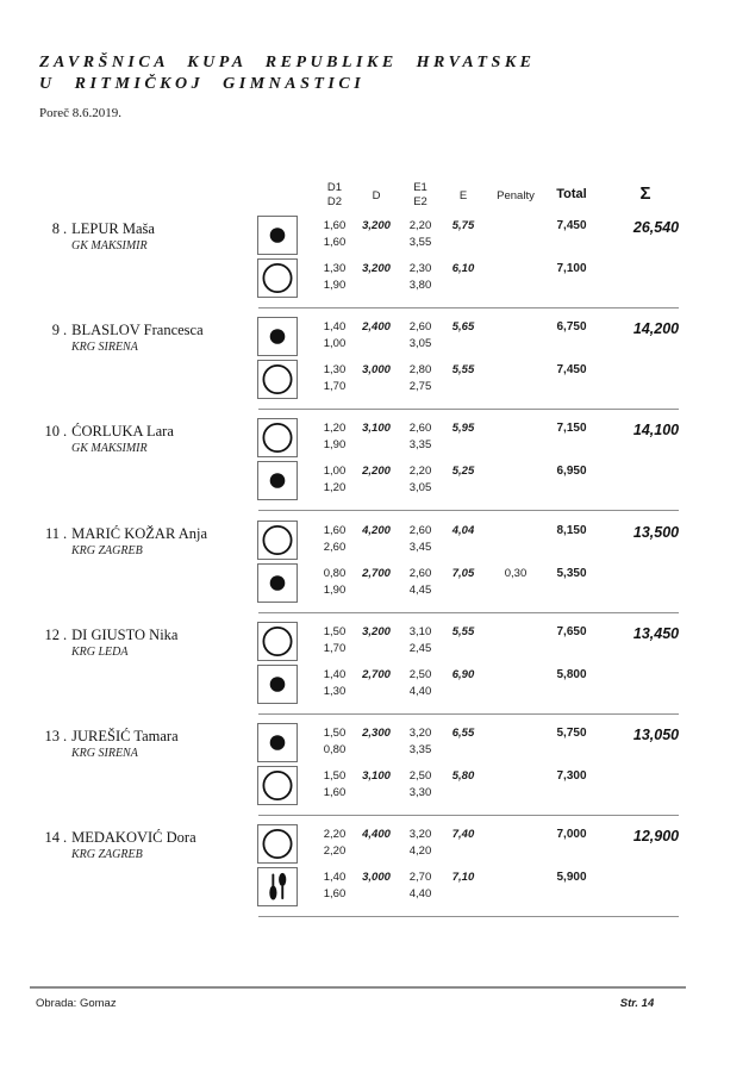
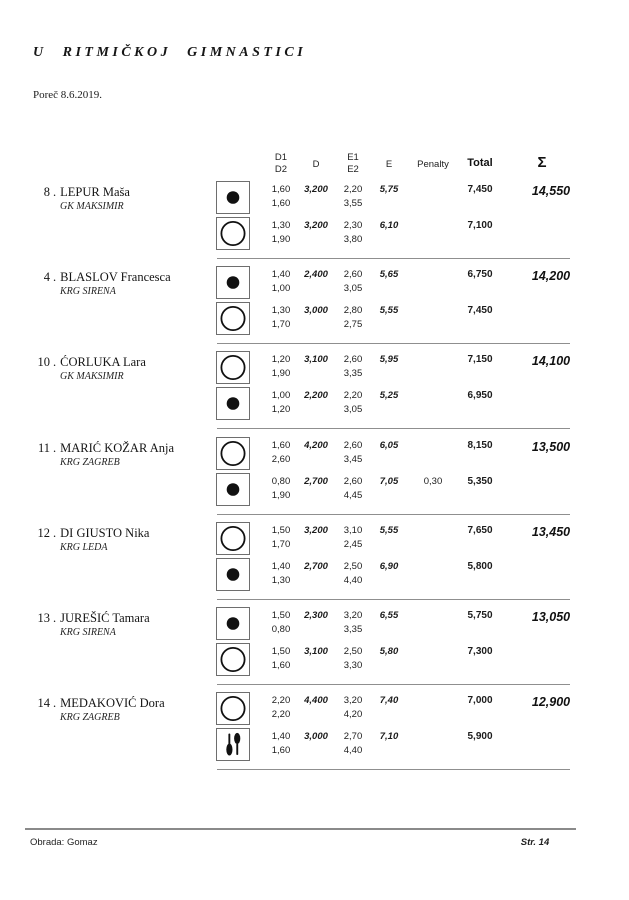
- ZAVRŠNICA KUPA REPUBLIKE HRVATSKE
  U RITMIČKOJ GIMNASTICI
  Poreč 8.6.2019.
  D1
  D2
  D
  E1
  E2
  E
  Penalty
  Total
  Σ
  8
  .
  LEPUR Maša
  GK MAKSIMIR
- 26,540
+ 14,550
  1,60
  1,60
  3,200
  2,20
  3,55
  5,75
  7,450
  1,30
  1,90
  3,200
  2,30
  3,80
  6,10
  7,100
- 9
+ 4
  .
  BLASLOV Francesca
  KRG SIRENA
  14,200
  1,40
  1,00
  2,400
  2,60
  3,05
  5,65
  6,750
  1,30
  1,70
  3,000
  2,80
  2,75
  5,55
  7,450
  10
  .
  ĆORLUKA Lara
  GK MAKSIMIR
  14,100
  1,20
  1,90
  3,100
  2,60
  3,35
  5,95
  7,150
  1,00
  1,20
  2,200
  2,20
  3,05
  5,25
  6,950
  11
  .
  MARIĆ KOŽAR Anja
  KRG ZAGREB
  13,500
  1,60
  2,60
  4,200
  2,60
  3,45
- 4,04
+ 6,05
  8,150
  0,80
  1,90
  2,700
  2,60
  4,45
  7,05
  0,30
  5,350
  12
  .
  DI GIUSTO Nika
  KRG LEDA
  13,450
  1,50
  1,70
  3,200
  3,10
  2,45
  5,55
  7,650
  1,40
  1,30
  2,700
  2,50
  4,40
  6,90
  5,800
  13
  .
  JUREŠIĆ Tamara
  KRG SIRENA
  13,050
  1,50
  0,80
  2,300
  3,20
  3,35
  6,55
  5,750
  1,50
  1,60
  3,100
  2,50
  3,30
  5,80
  7,300
  14
  .
  MEDAKOVIĆ Dora
  KRG ZAGREB
  12,900
  2,20
  2,20
  4,400
  3,20
  4,20
  7,40
  7,000
  1,40
  1,60
  3,000
  2,70
  4,40
  7,10
  5,900
  Obrada: Gomaz
  Str. 14
